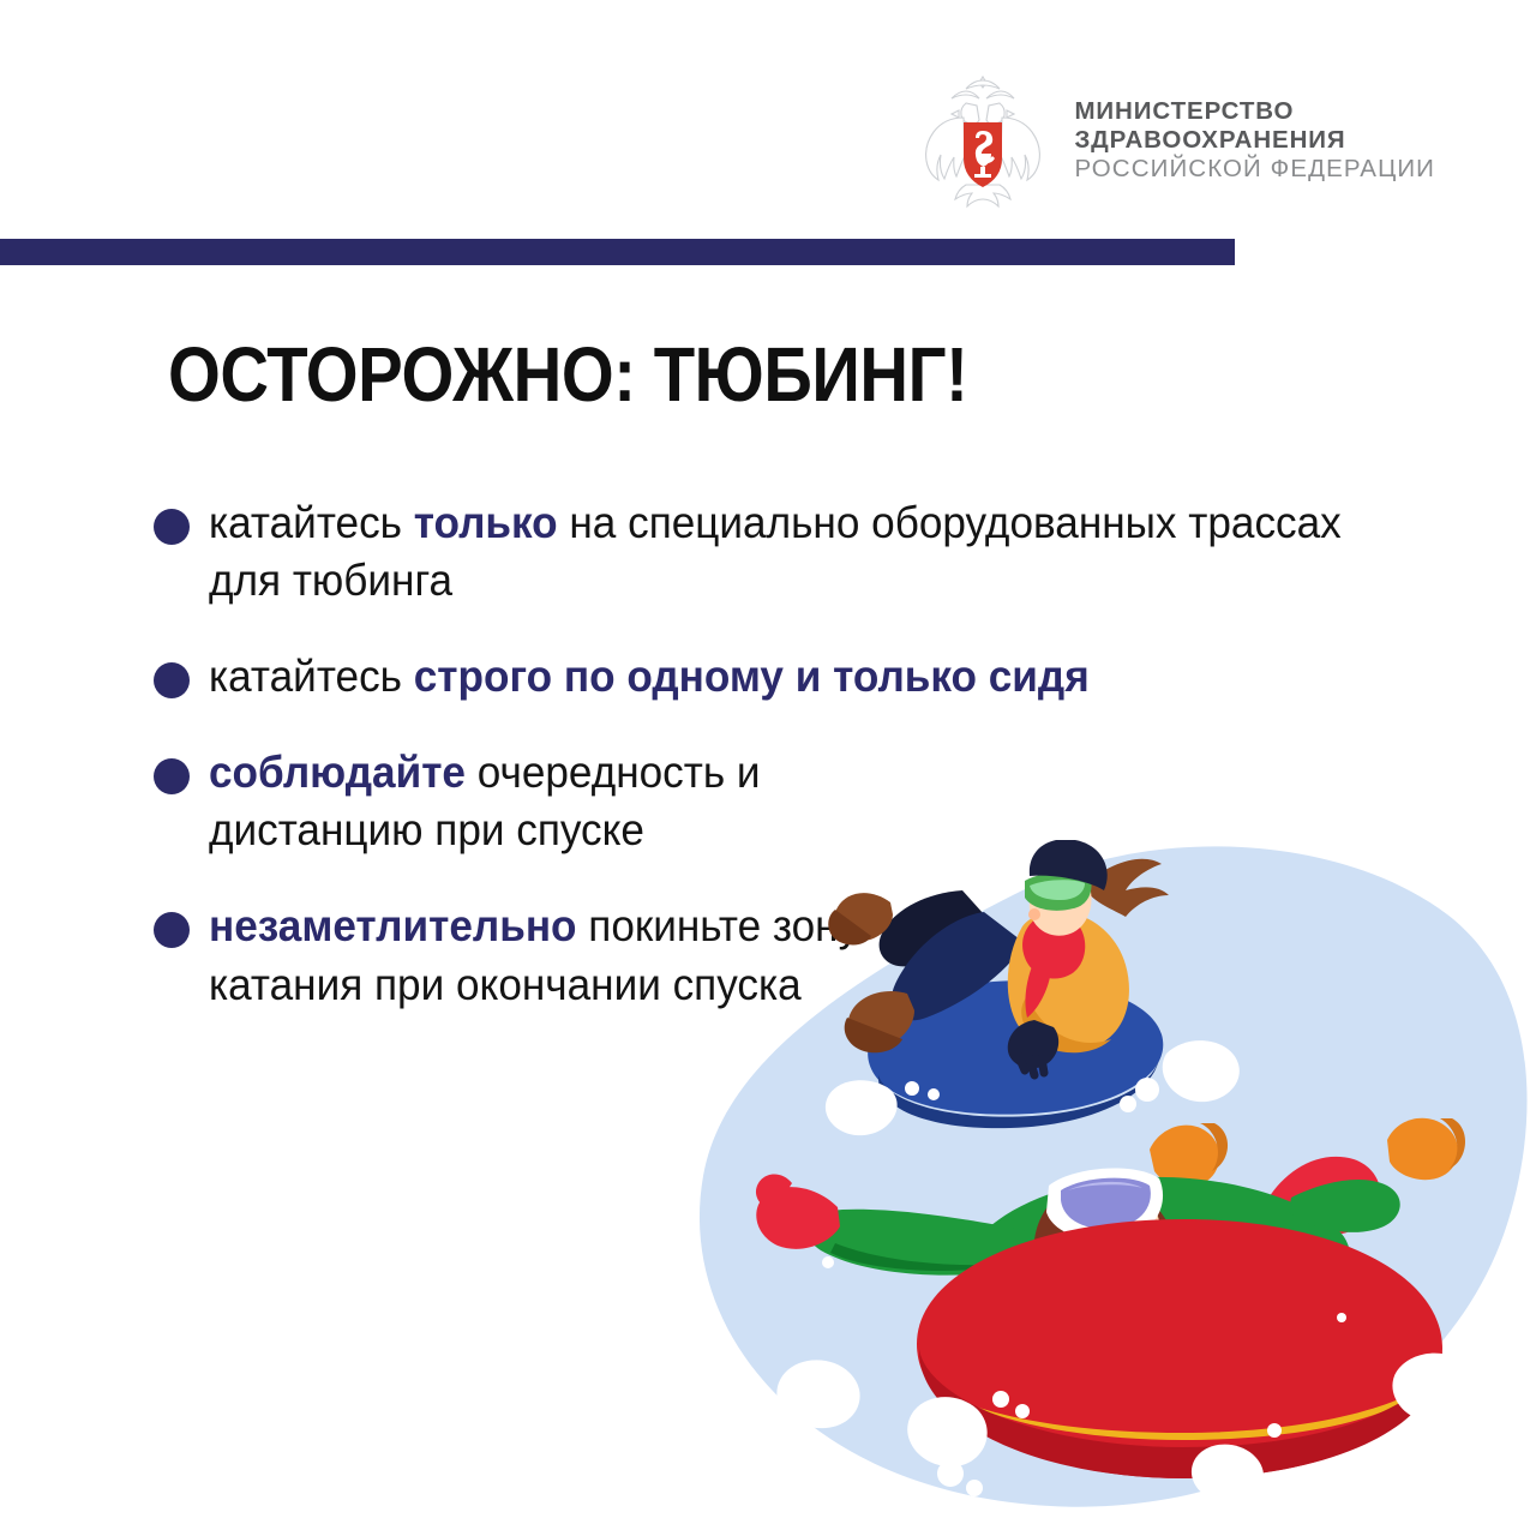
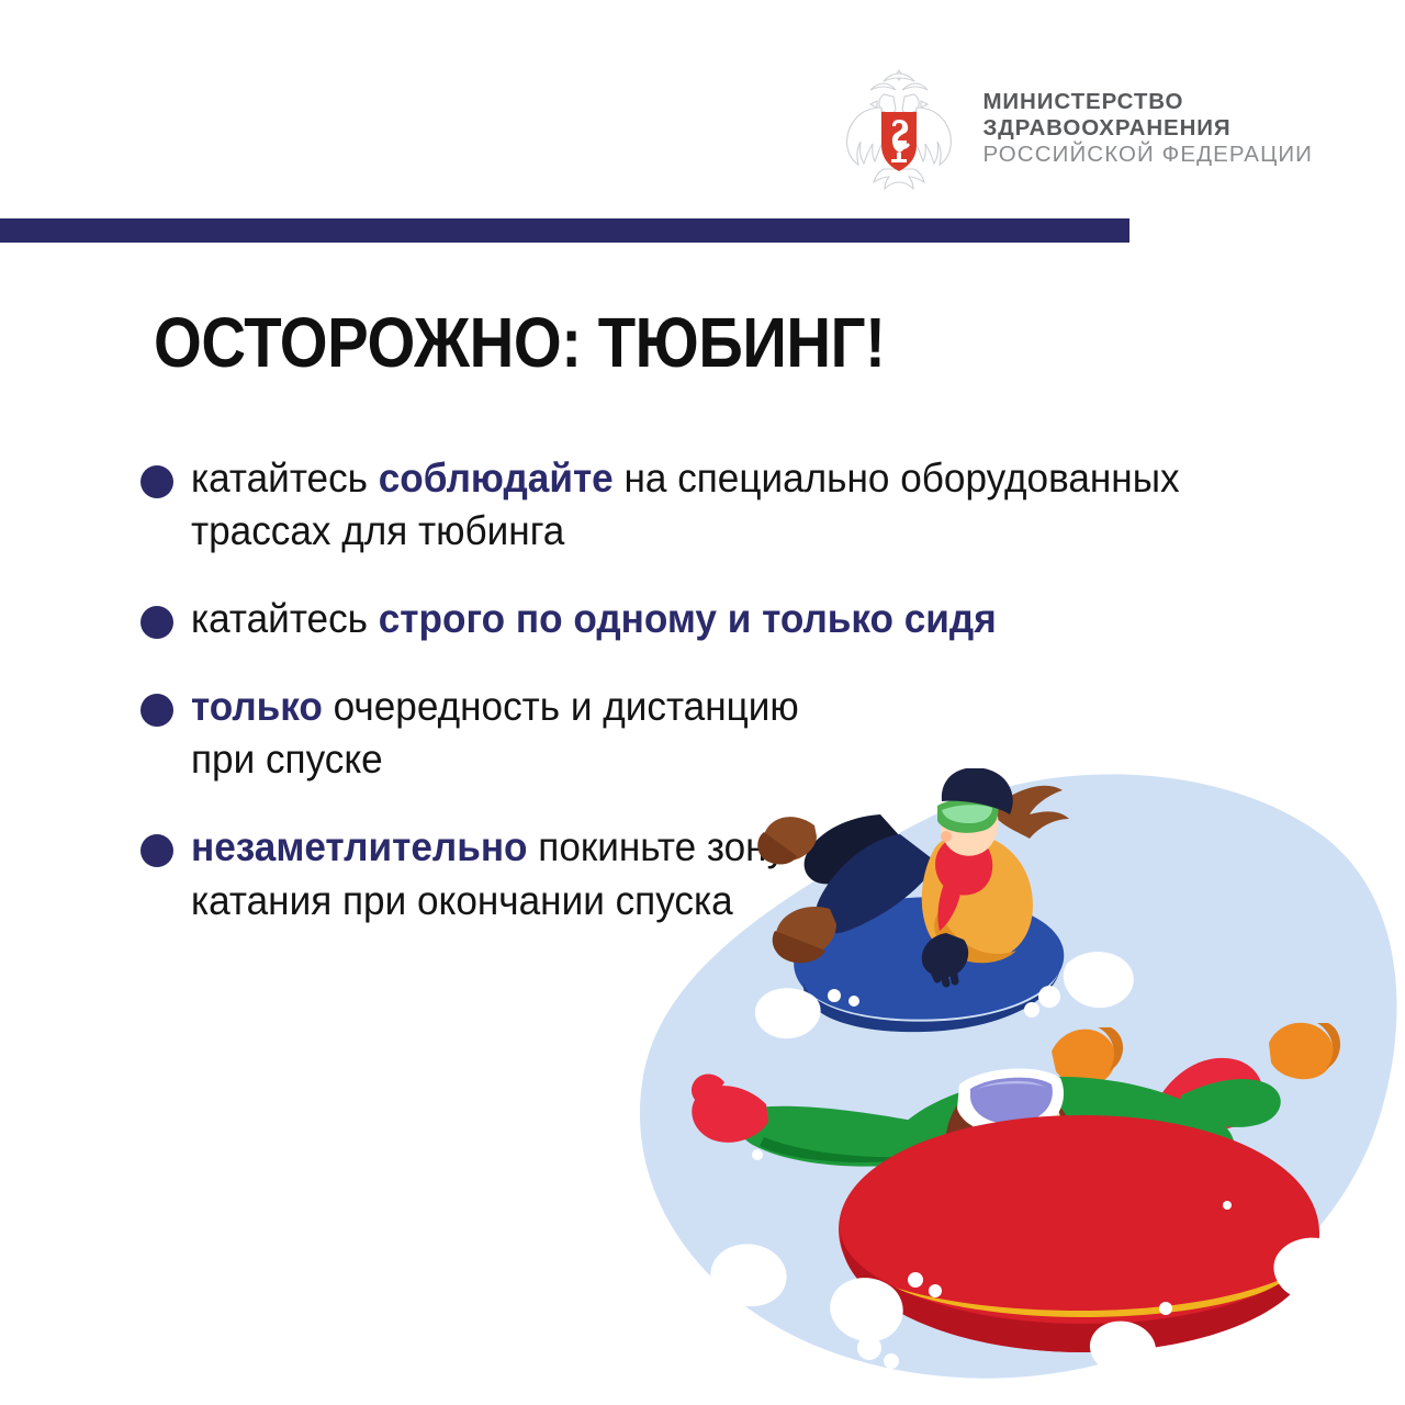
  МИНИСТЕРСТВО
  ЗДРАВООХРАНЕНИЯ
  РОССИЙСКОЙ ФЕДЕРАЦИИ
  ОСТОРОЖНО: ТЮБИНГ!
- катайтесь только на специально оборудованных трассах для тюбинга
+ катайтесь соблюдайте на специально оборудованных трассах для тюбинга
  катайтесь строго по одному и только сидя
- соблюдайте очередность и дистанцию при спуске
+ только очередность и дистанцию при спуске
  незаметлительно покиньте зон катания при окончании спуска
